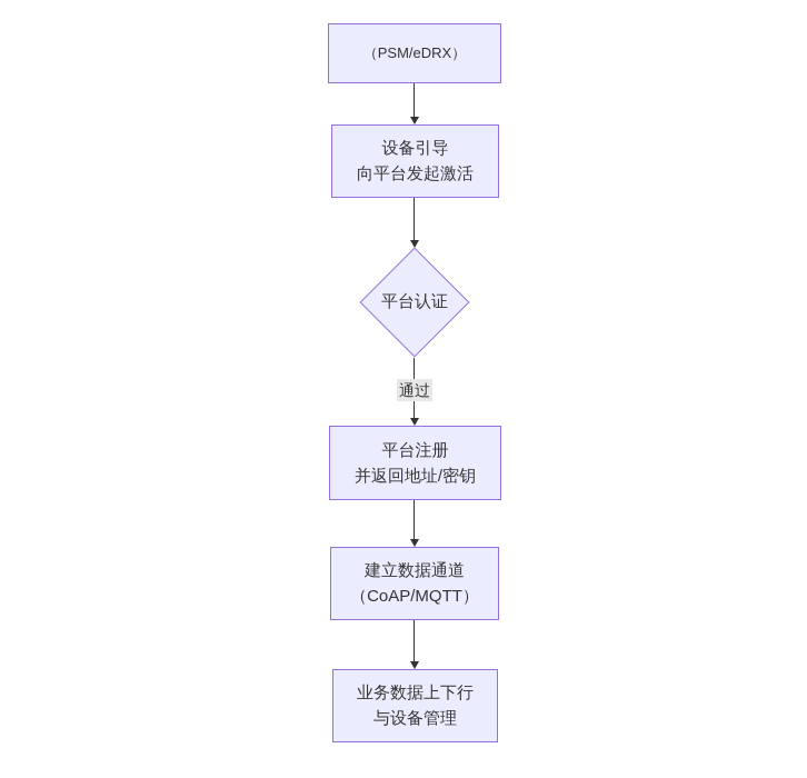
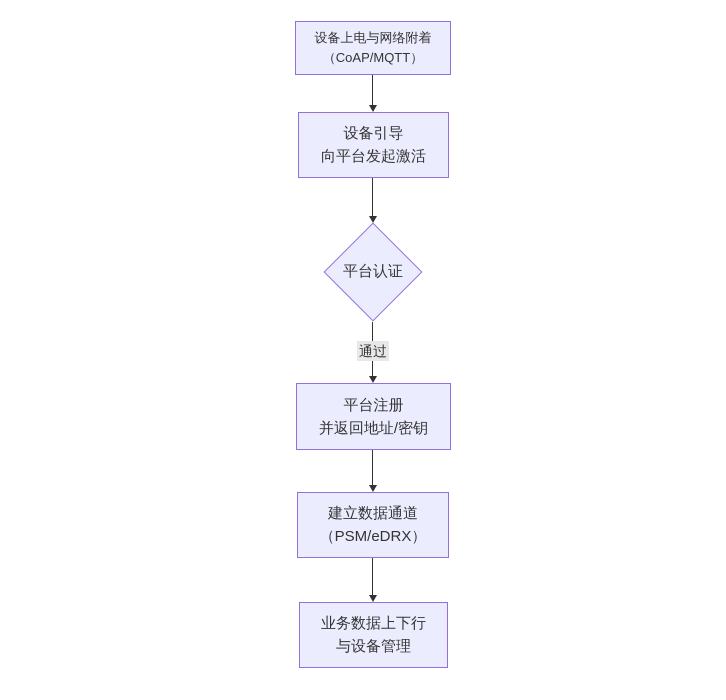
+ 设备上电与网络附着
- （PSM/eDRX）
+ （CoAP/MQTT）
  设备引导
  向平台发起激活
  平台认证
  通过
  平台注册
  并返回地址/密钥
  建立数据通道
- （CoAP/MQTT）
+ （PSM/eDRX）
  业务数据上下行
  与设备管理
